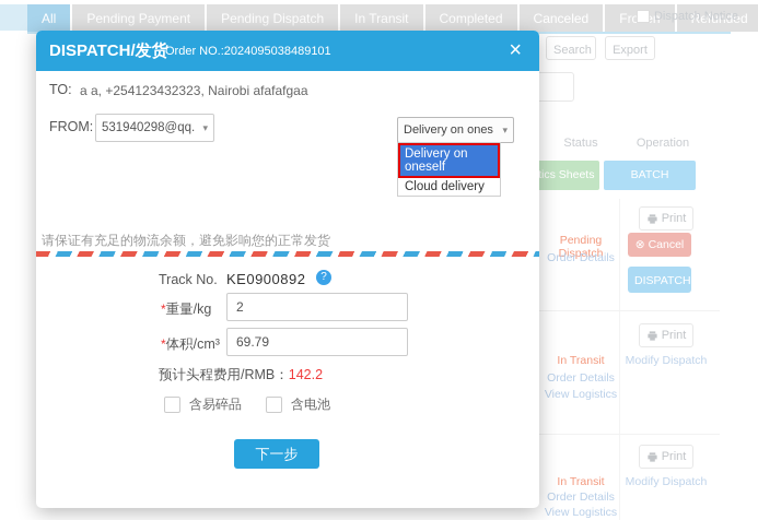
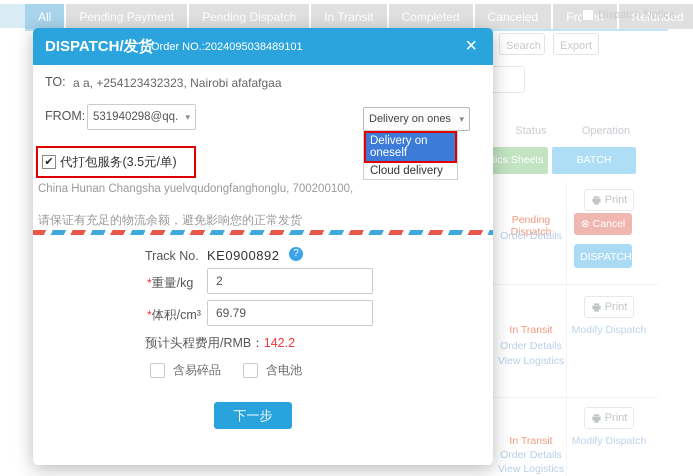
  All Pending Payment Pending Dispatch In Transit Completed Canceled Fron Refunded
  Dispatch Notice
  Search
  Export
  Status
  Operation
  tics Sheets
  Print
  Pending Dispatch
  Order Details
  ⊗
  Cancel
  DISPATCH
  Print
  In Transit
  Order Details
  View Logistics
  Modify Dispatch
  Print
  In Transit
  Order Details
  View Logistics
  Modify Dispatch
  DISPATCH/发货
  Order NO.:2024095038489101
  ×
  TO:
  a a, +254123432323, Nairobi afafafgaa
  FROM:
  531940298@qq.
  ▾
  Delivery on ones
  ▾
  Delivery on oneself
  Cloud delivery
+ ✔
+ 代打包服务(3.5元/单)
+ China Hunan Changsha yuelvqudongfanghonglu, 700200100,
  请保证有充足的物流余额，避免影响您的正常发货
  Track No.
  KE0900892
  ?
  *重量/kg
  2
  *体积/cm³
  69.79
  预计头程费用/RMB：142.2
  含易碎品
  含电池
  下一步
